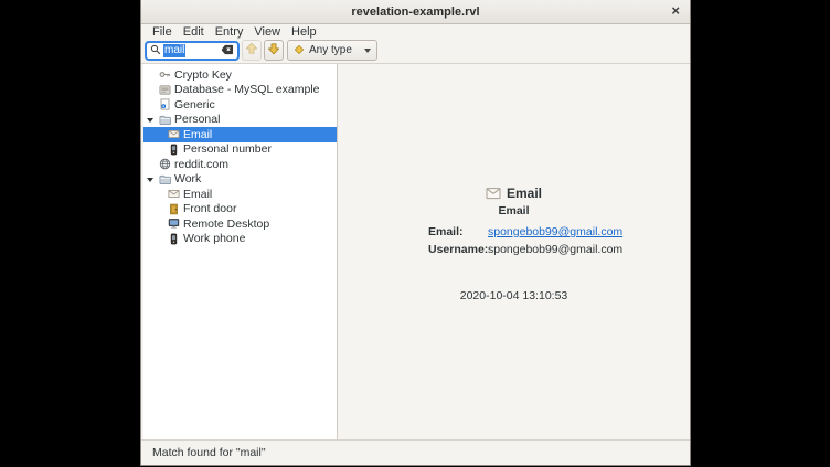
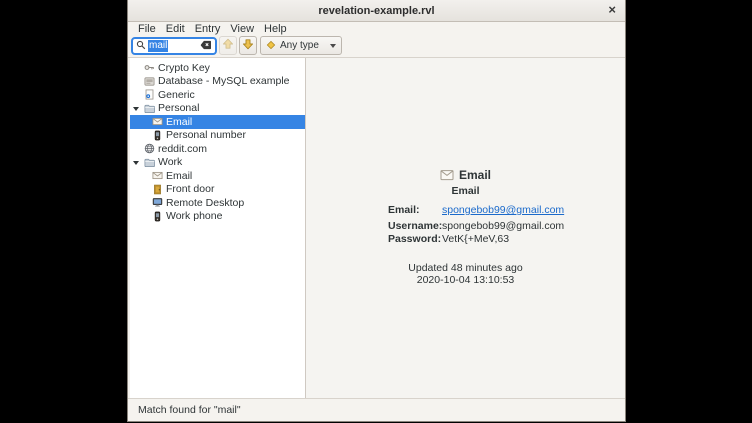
  revelation-example.rvl
  ×
  File
  Edit
  Entry
  View
  Help
  mail
  Any type
  Crypto Key
  Database - MySQL example
  Generic
  Personal
  Email
  Personal number
  reddit.com
  Work
  Email
  Front door
  Remote Desktop
  Work phone
  Email
  Email
  Email:
  spongebob99@gmail.com
  Username:
  spongebob99@gmail.com
+ Password:
+ VetK{+MeV,63
+ Updated 48 minutes ago
  2020-10-04 13:10:53
  Match found for "mail"
